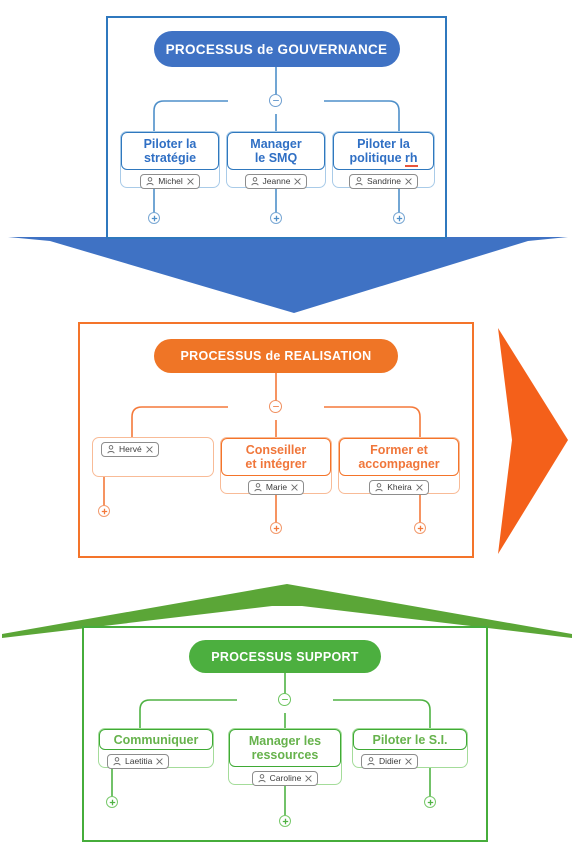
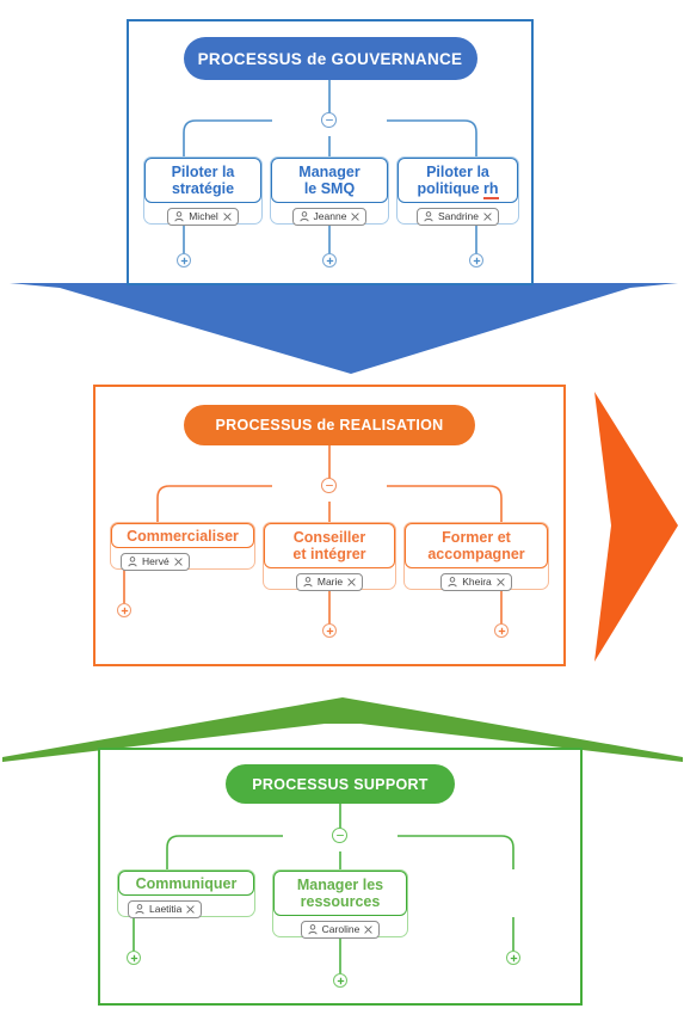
  PROCESSUS de GOUVERNANCE
  Piloter la
  stratégie
  Michel
  Manager
  le SMQ
  Jeanne
  Piloter la
  politique rh
  Sandrine
  PROCESSUS de REALISATION
+ Commercialiser
  Hervé
  Conseiller
  et intégrer
  Marie
  Former et
  accompagner
  Kheira
  PROCESSUS SUPPORT
  Communiquer
  Laetitia
  Manager les
  ressources
  Caroline
- Piloter le S.I.
- Didier
